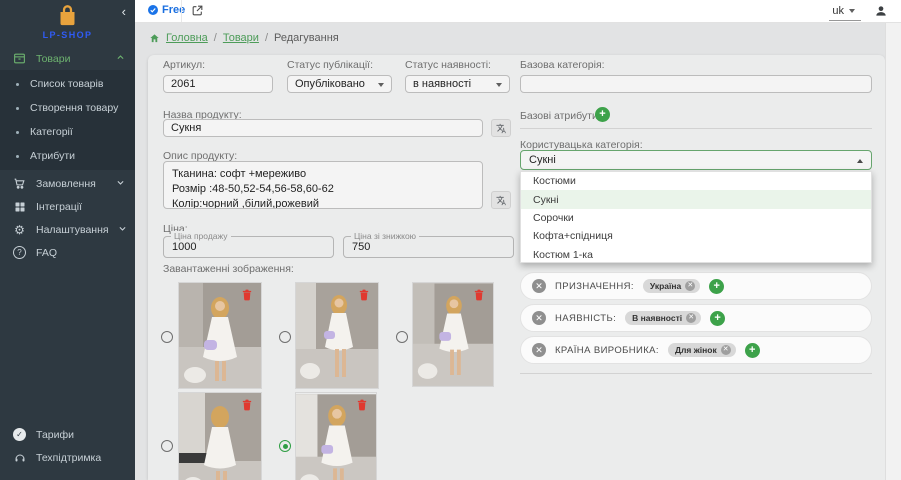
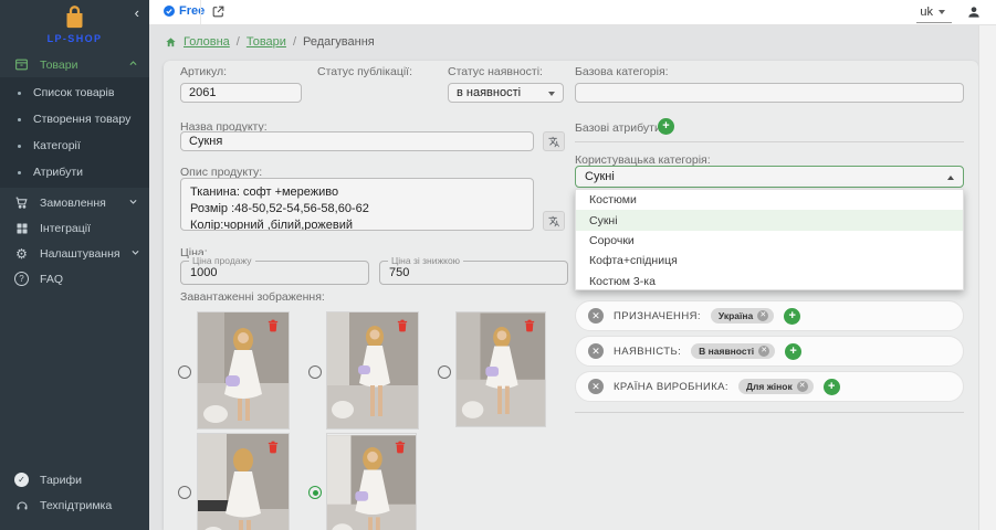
  LP-SHOP
  ‹
  Товари
  Список товарів
  Створення товару
  Категорії
  Атрибути
  Замовлення
  Інтеграції
  ⚙
  Налаштування
  ?
  FAQ
  ✓
  Тарифи
  Техпідтримка
  Free
  uk
  Головна
  /
  Товари
  /
  Редагування
  Артикул:
  2061
  Статус публікації:
- Опубліковано
  Статус наявності:
  в наявності
  Базова категорія:
  Назва продукту:
  Сукня
  Опис продукту:
  Тканина: софт +мереживо
  Розмір :48-50,52-54,56-58,60-62
  Ціна:
  Ціна продажу
  1000
  Ціна зі знижкою
  750
  Завантаженні зображення:
  Базові атрибут
  +
  Користувацька категорія:
  Сукні
  Костюми
  Сукні
  Сорочки
  Кофта+спідниця
- Костюм 1-ка
+ Костюм 3-ка
  ✕
  ПРИЗНАЧЕННЯ:
  Україна
  +
  ✕
  НАЯВНІСТЬ:
  В наявності
  +
  ✕
  КРАЇНА ВИРОБНИКА:
  Для жінок
  +
